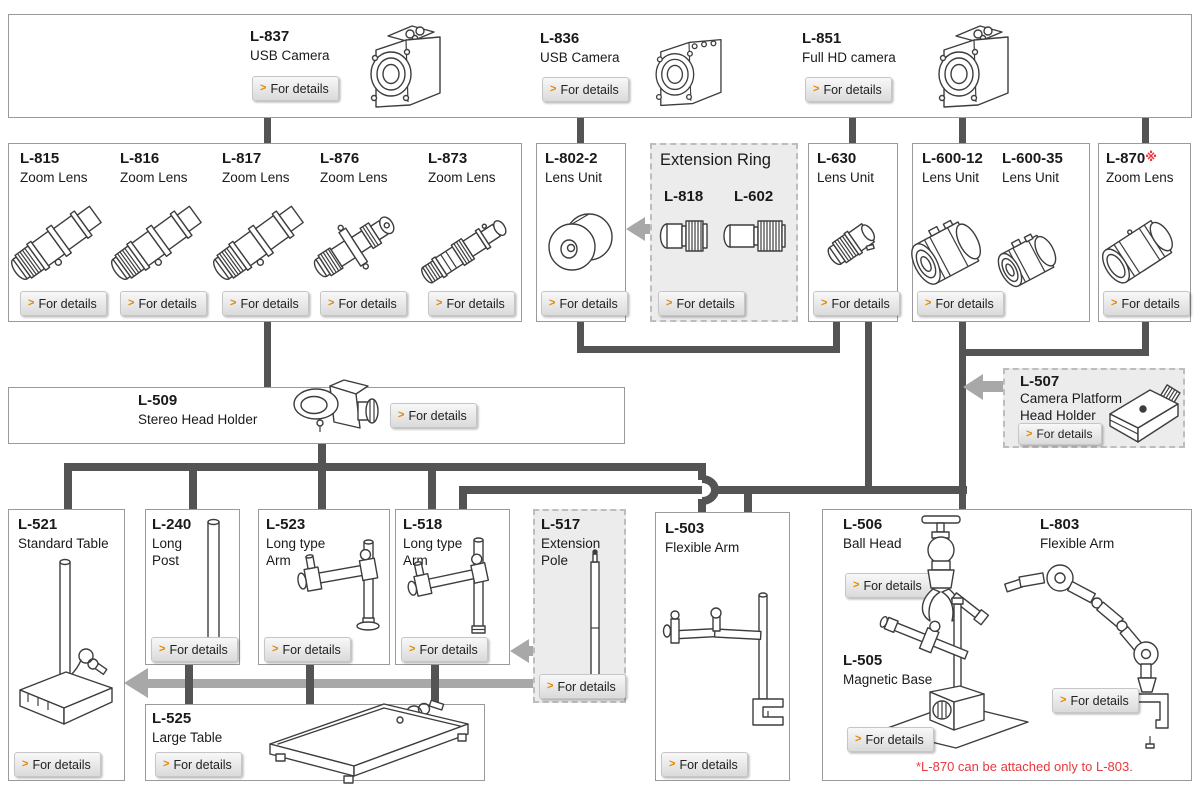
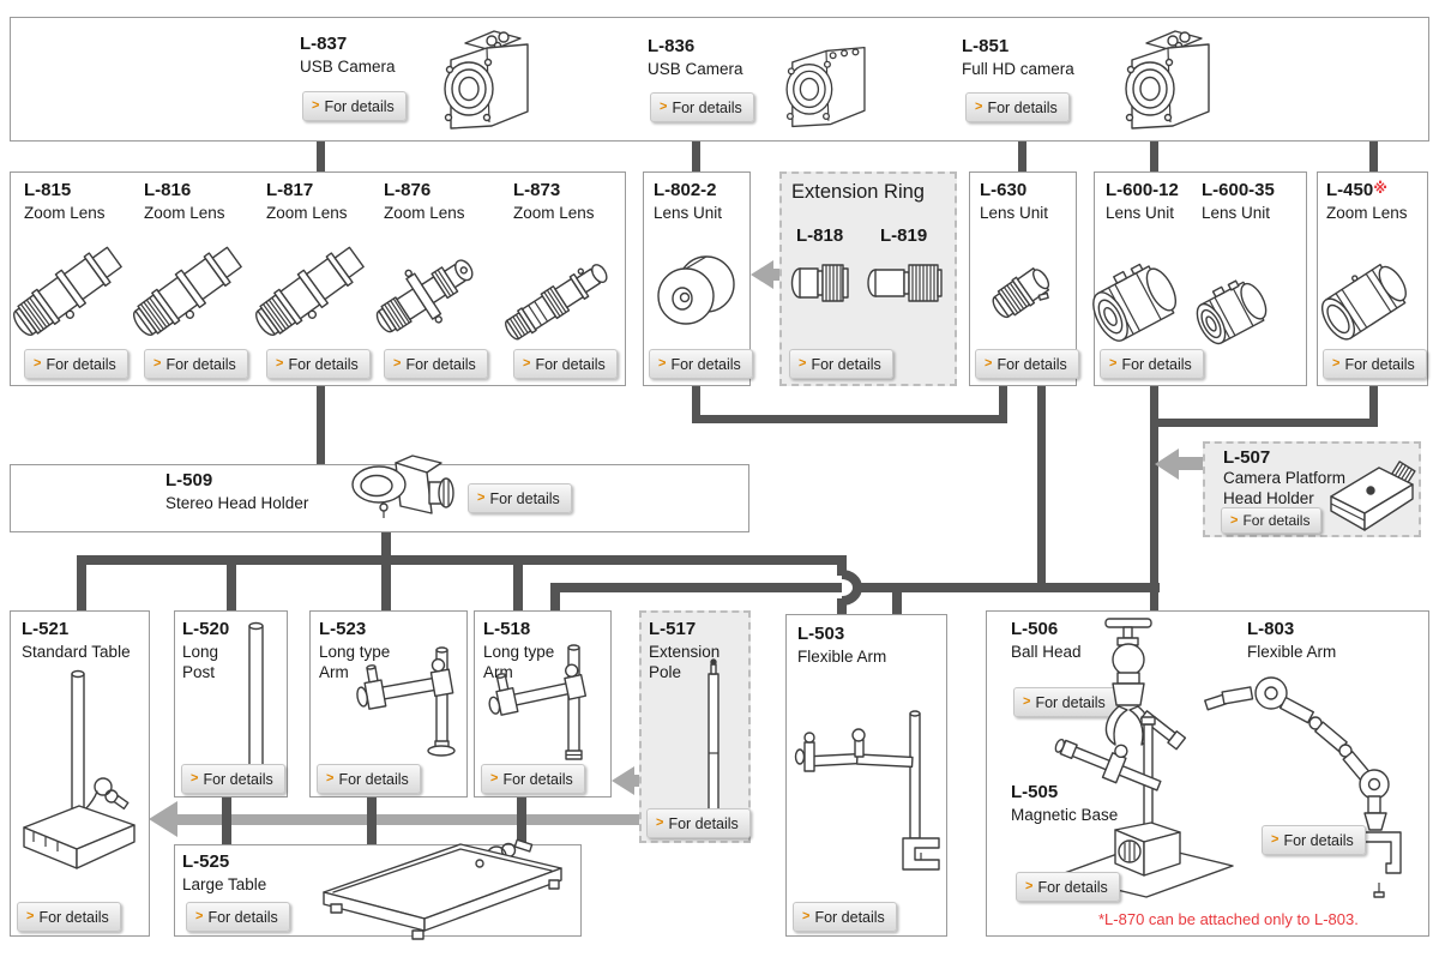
  L-837
  USB Camera
  >
  For details
  L-836
  USB Camera
  >
  For details
  L-851
  Full HD camera
  >
  For details
  L-815
  Zoom Lens
  >
  For details
  L-816
  Zoom Lens
  >
  For details
  L-817
  Zoom Lens
  >
  For details
  L-876
  Zoom Lens
  >
  For details
  L-873
  Zoom Lens
  >
  For details
  L-802-2
  Lens Unit
  >
  For details
  Extension Ring
  L-818
- L-602
+ L-819
  >
  For details
  L-630
  Lens Unit
  >
  For details
  L-600-12
  Lens Unit
  L-600-35
  Lens Unit
  >
  For details
- L-870※
+ L-450※
  Zoom Lens
  >
  For details
  L-509
  Stereo Head Holder
  >
  For details
  L-507
  Camera Platform Head Holder
  >
  For details
  L-521
  Standard Table
  >
  For details
- L-240
+ L-520
  Long Post
  >
  For details
  L-523
  Long type Arm
  >
  For details
  L-518
  Long type Arm
  >
  For details
  L-517
  Extension Pole
  >
  For details
  L-503
  Flexible Arm
  >
  For details
  L-506
  Ball Head
  >
  For details
  L-803
  Flexible Arm
  >
  For details
  L-505
  Magnetic Base
  >
  For details
  *L-870 can be attached only to L-803.
  L-525
  Large Table
  >
  For details
